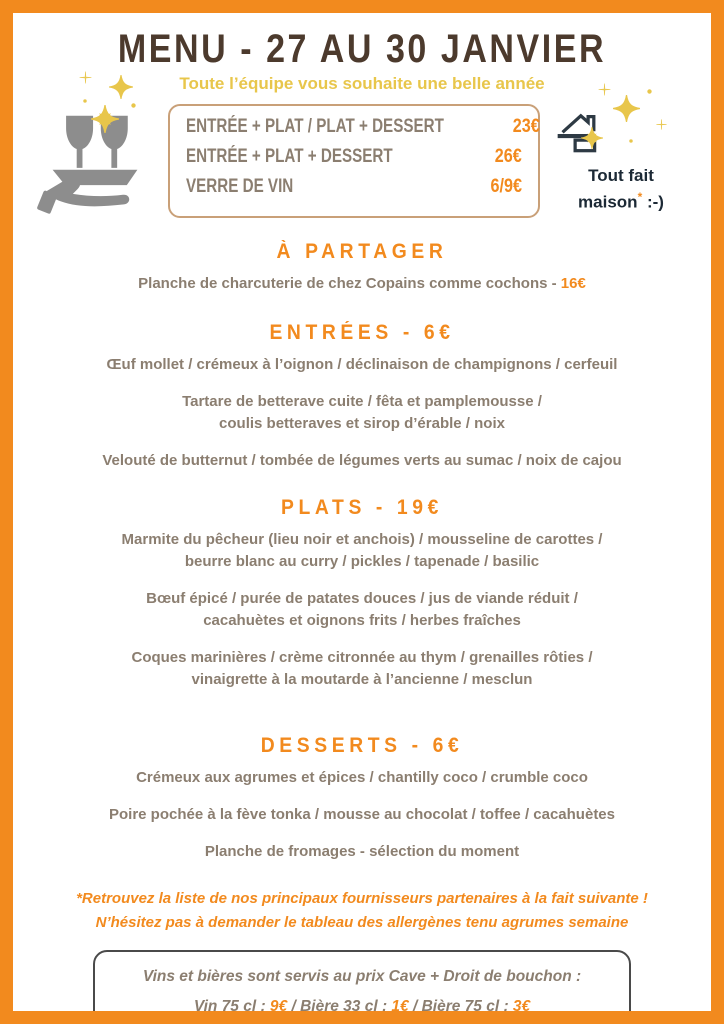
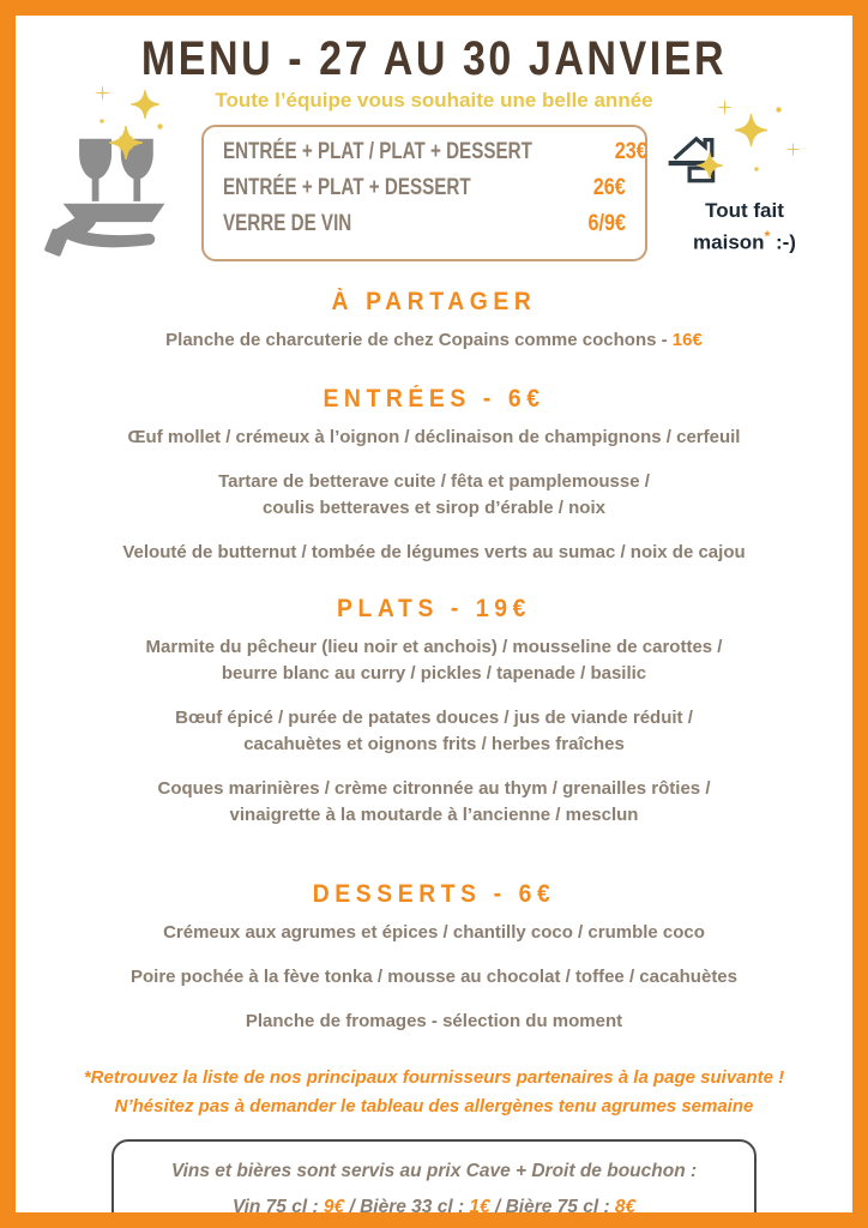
  MENU - 27 AU 30 JANVIER
  Toute l’équipe vous souhaite une belle année
  ENTRÉE + PLAT / PLAT + DESSERT
  23€
  ENTRÉE + PLAT + DESSERT
  26€
  VERRE DE VIN
  6/9€
  Tout fait
  maison* :-)
  À PARTAGER
  Planche de charcuterie de chez Copains comme cochons - 16€
  ENTRÉES - 6€
  Œuf mollet / crémeux à l’oignon / déclinaison de champignons / cerfeuil
  Tartare de betterave cuite / fêta et pamplemousse /
  coulis betteraves et sirop d’érable / noix
  Velouté de butternut / tombée de légumes verts au sumac / noix de cajou
  PLATS - 19€
  Marmite du pêcheur (lieu noir et anchois) / mousseline de carottes /
  beurre blanc au curry / pickles / tapenade / basilic
  Bœuf épicé / purée de patates douces / jus de viande réduit /
  cacahuètes et oignons frits / herbes fraîches
  Coques marinières / crème citronnée au thym / grenailles rôties /
  vinaigrette à la moutarde à l’ancienne / mesclun
  DESSERTS - 6€
  Crémeux aux agrumes et épices / chantilly coco / crumble coco
  Poire pochée à la fève tonka / mousse au chocolat / toffee / cacahuètes
  Planche de fromages - sélection du moment
- *Retrouvez la liste de nos principaux fournisseurs partenaires à la fait suivante !
+ *Retrouvez la liste de nos principaux fournisseurs partenaires à la page suivante !
  N’hésitez pas à demander le tableau des allergènes tenu agrumes semaine
  Vins et bières sont servis au prix Cave + Droit de bouchon :
- Vin 75 cl : 9€ / Bière 33 cl : 1€ / Bière 75 cl : 3€
+ Vin 75 cl : 9€ / Bière 33 cl : 1€ / Bière 75 cl : 8€
